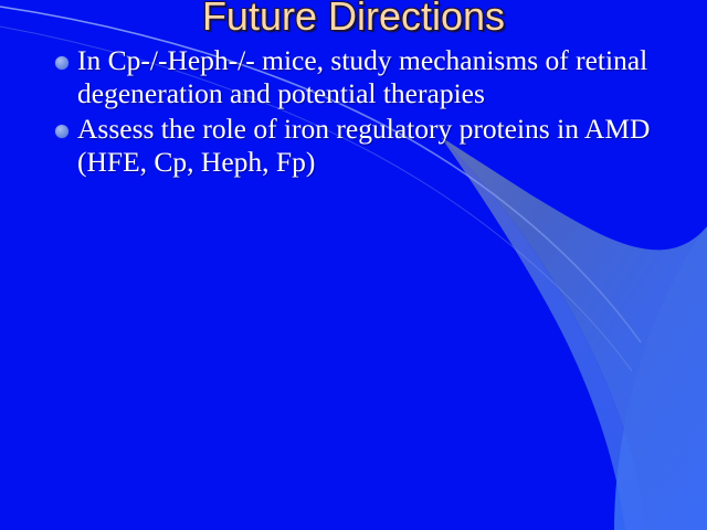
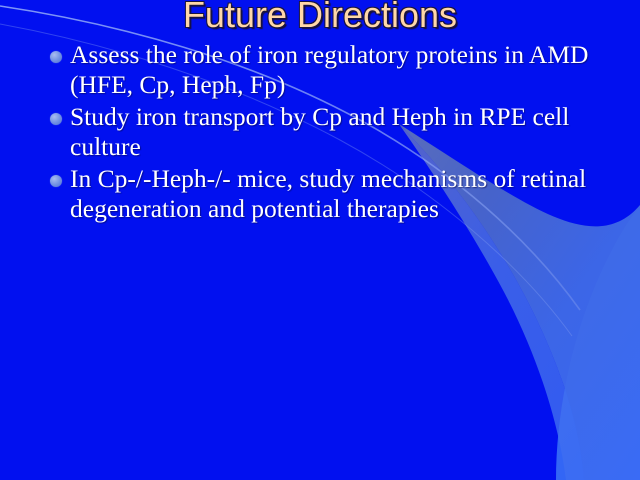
  Future Directions
- In Cp-/-Heph-/- mice, study mechanisms of retinal degeneration and potential therapies
+ Assess the role of iron regulatory proteins in AMD (HFE, Cp, Heph, Fp)
+ Study iron transport by Cp and Heph in RPE cell culture
- Assess the role of iron regulatory proteins in AMD (HFE, Cp, Heph, Fp)
+ In Cp-/-Heph-/- mice, study mechanisms of retinal degeneration and potential therapies
